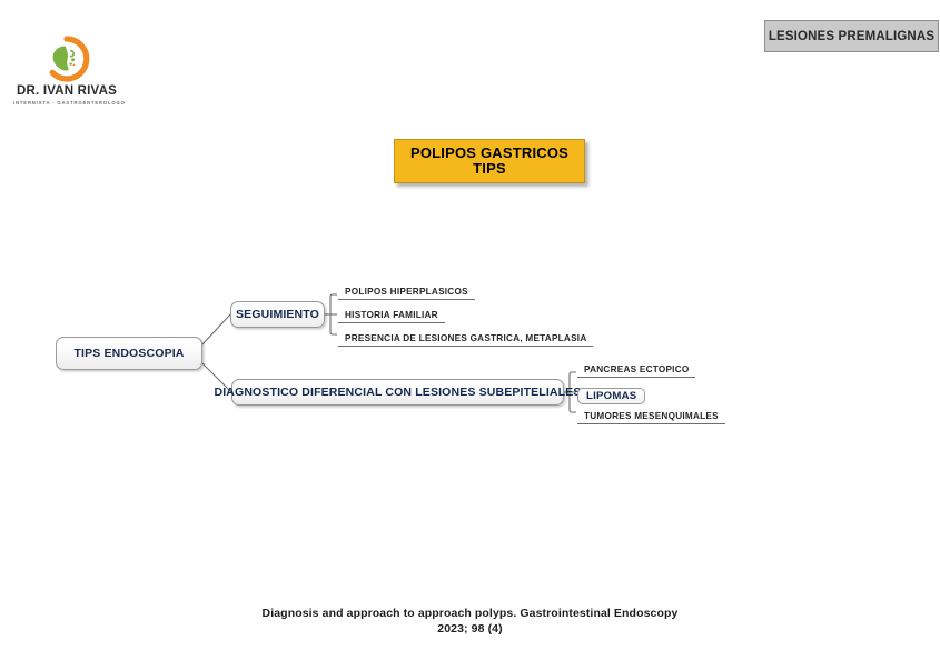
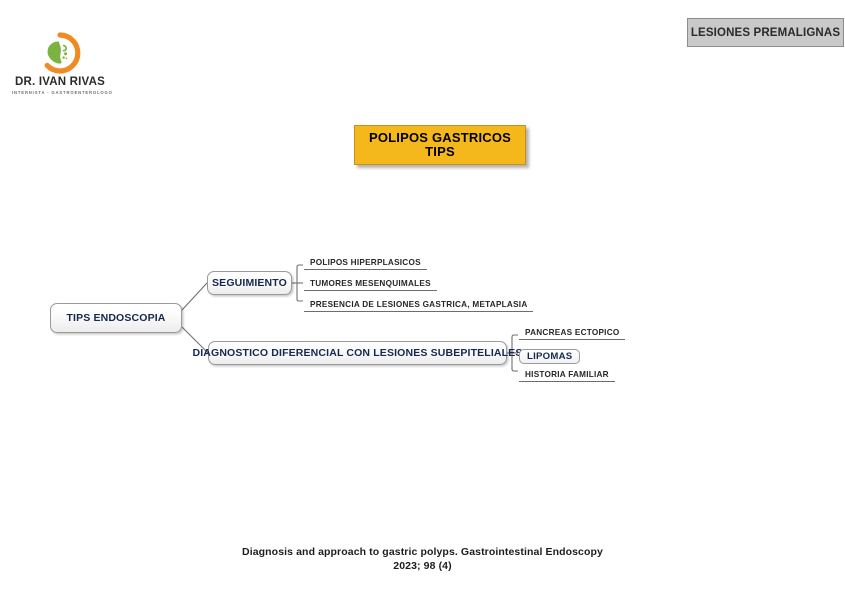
  DR. IVAN RIVAS
  LESIONES PREMALIGNAS
  POLIPOS GASTRICOS
  TIPS
  TIPS ENDOSCOPIA
  SEGUIMIENTO
  DIAGNOSTICO DIFERENCIAL CON LESIONES SUBEPITELIALE
  POLIPOS HIPERPLASICOS
- HISTORIA FAMILIAR
+ TUMORES MESENQUIMALES
  PRESENCIA DE LESIONES GASTRICA, METAPLASIA
  PANCREAS ECTOPICO
  LIPOMAS
- TUMORES MESENQUIMALES
+ HISTORIA FAMILIAR
- Diagnosis and approach to approach polyps. Gastrointestinal Endoscopy
+ Diagnosis and approach to gastric polyps. Gastrointestinal Endoscopy
  2023; 98 (4)
